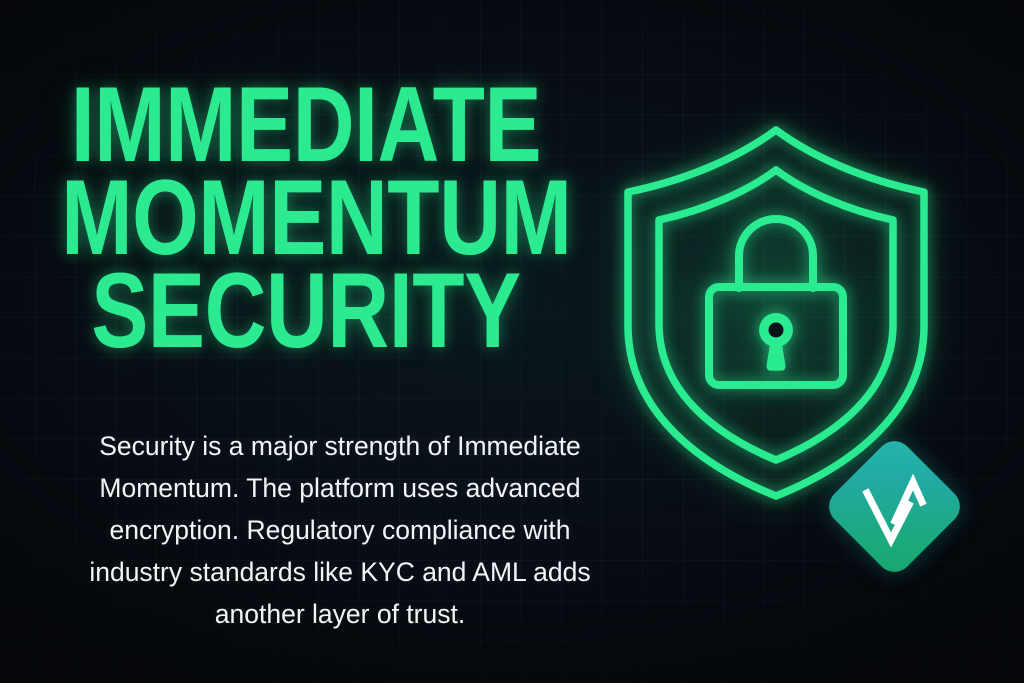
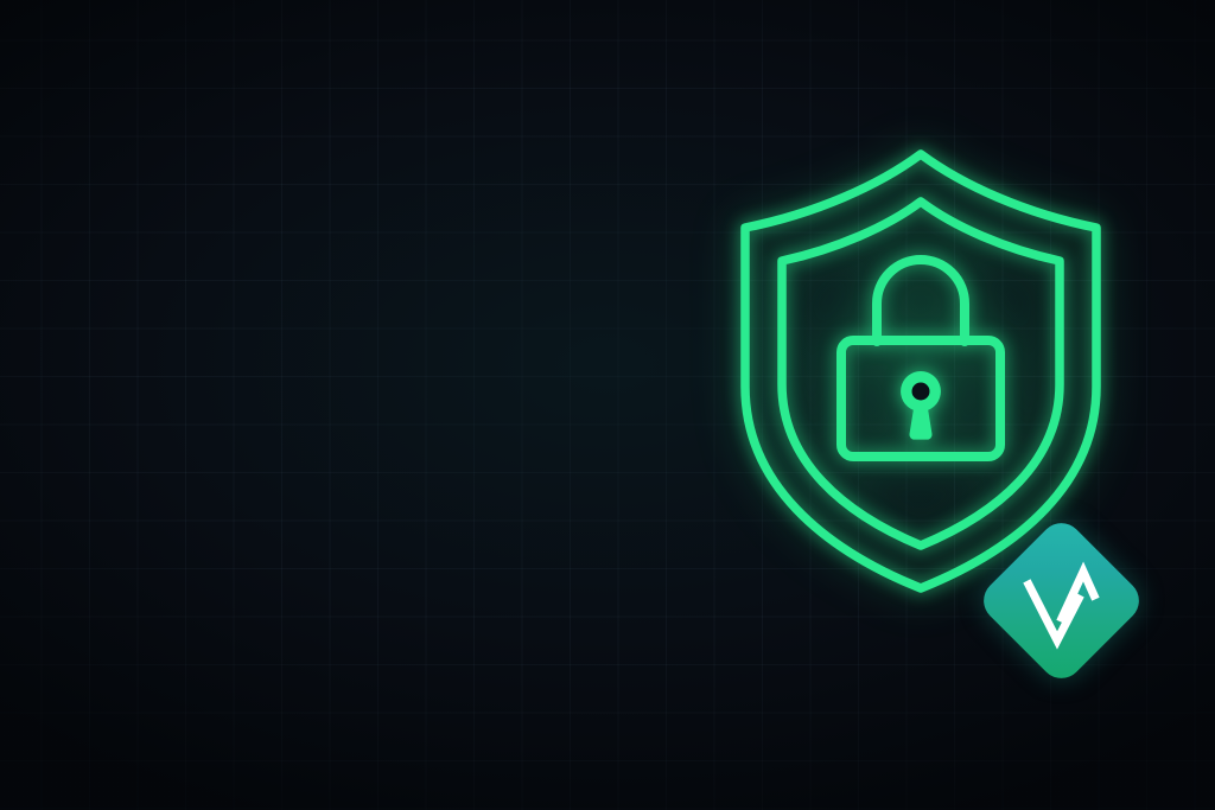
- IMMEDIATE
- MOMENTUM
- SECURITY
- Security is a major strength of Immediate Momentum. The platform uses advanced encryption. Regulatory compliance with industry standards like KYC and AML adds another layer of trust.
